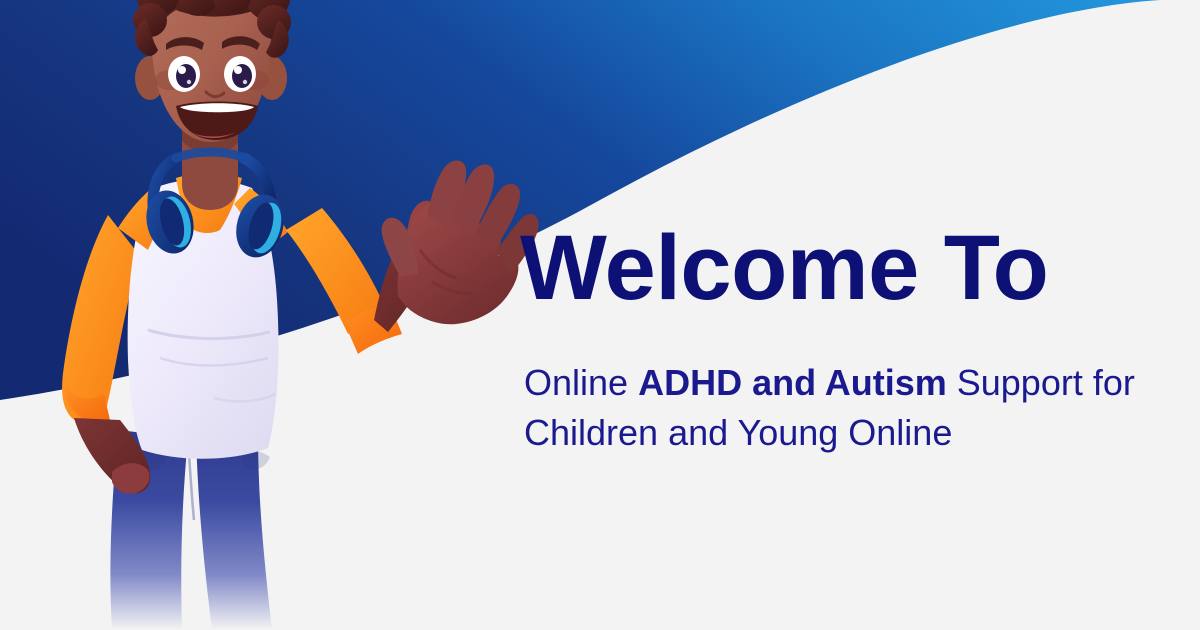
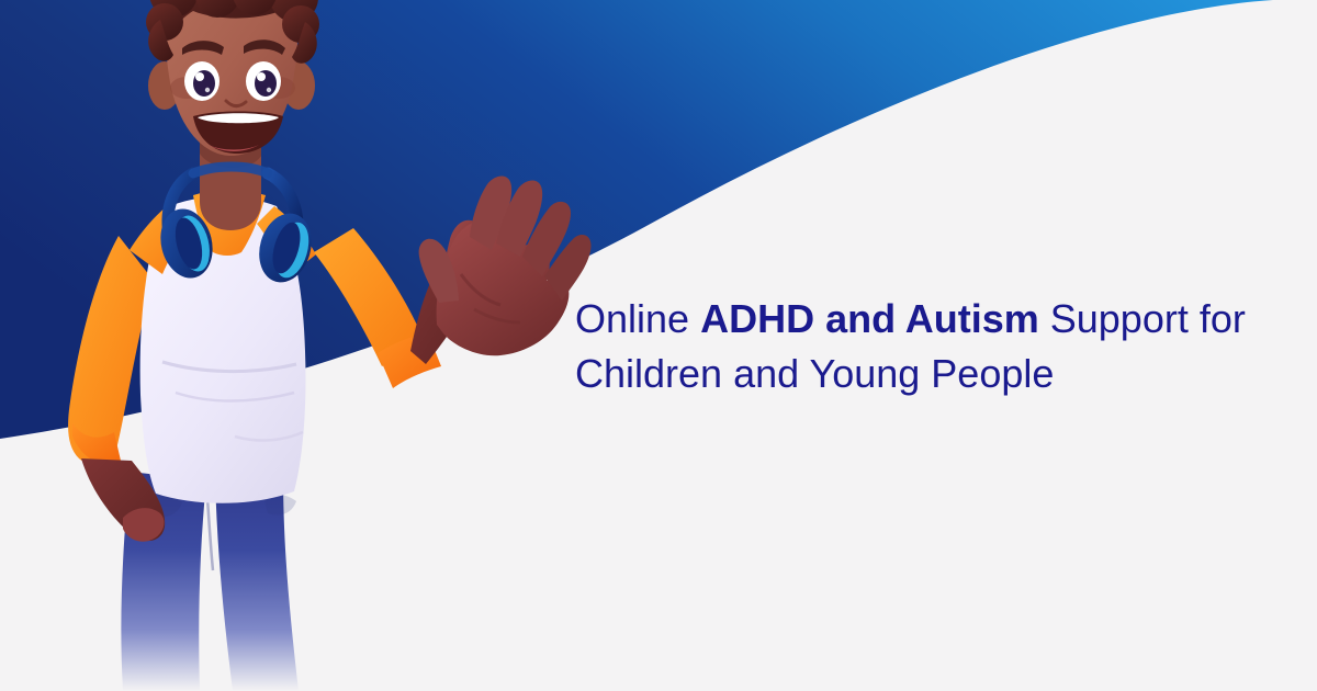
- Welcome To
- Online ADHD and Autism Support for Children and Young Online
+ Online ADHD and Autism Support for Children and Young People
